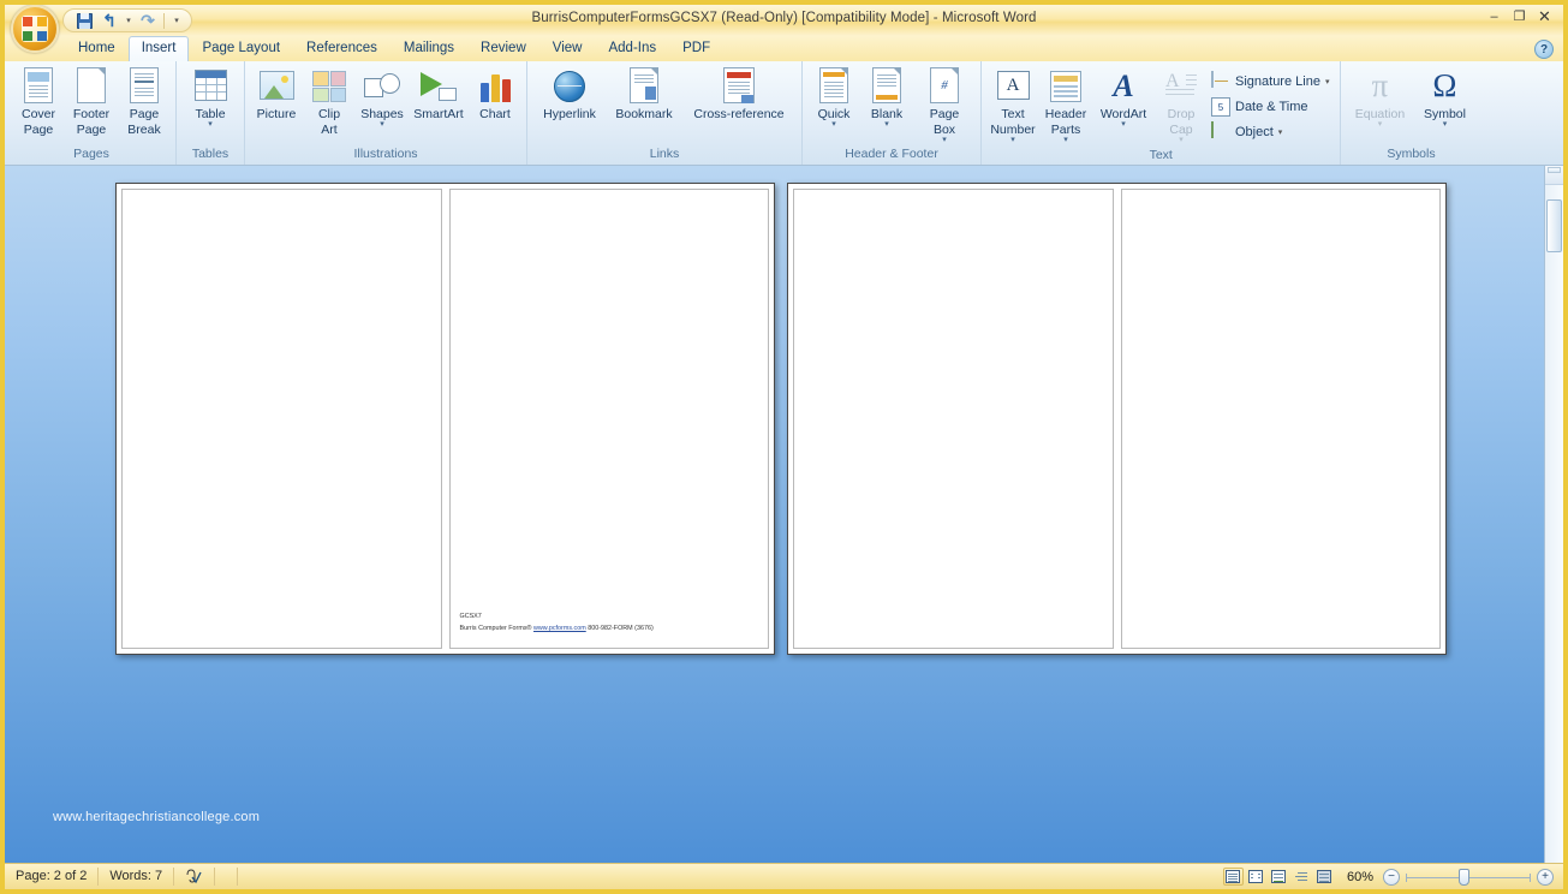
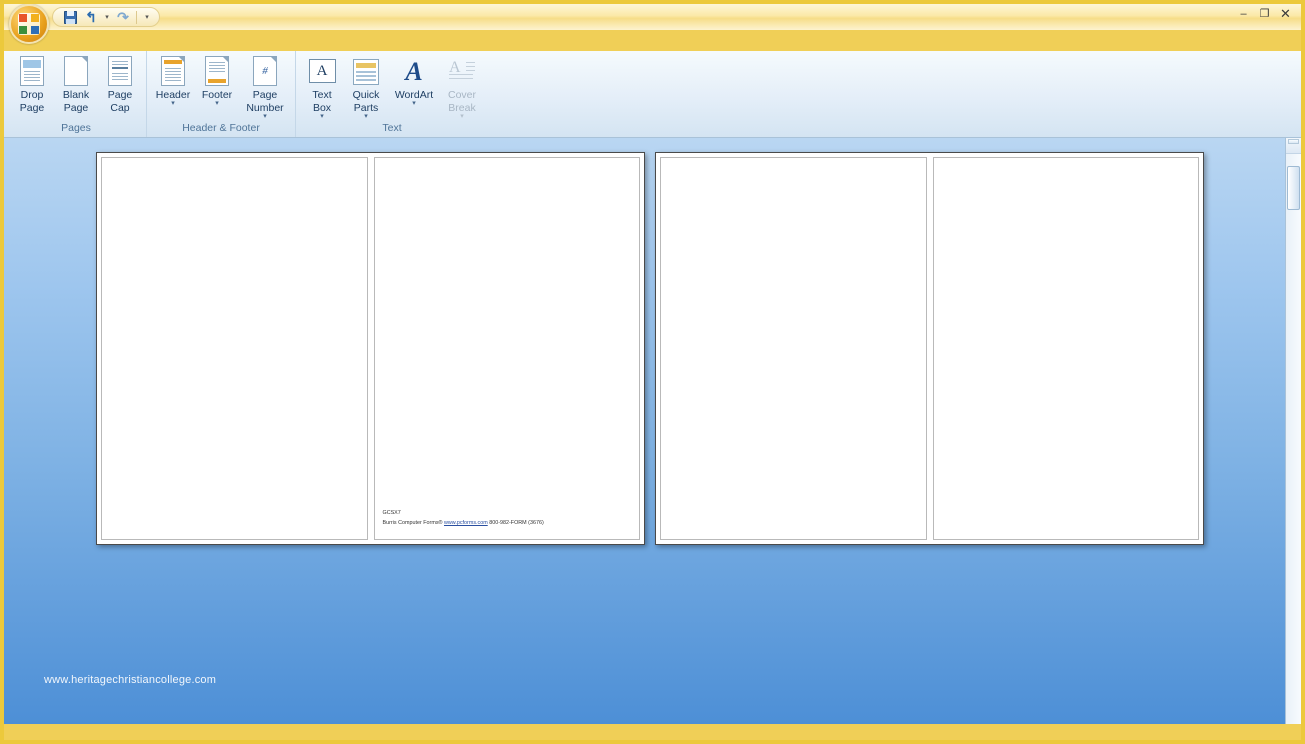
- BurrisComputerFormsGCSX7 (Read-Only) [Compatibility Mode] - Microsoft Word
  –
  ❐
  ✕
  ↰
  ↷
- Home
- Insert
- Page Layout
- References
- Mailings
- Review
- View
- Add-Ins
- PDF
- ?
- Cover
+ Drop
  Page
- Footer
+ Blank
  Page
  Page
- Break
+ Cap
  Pages
- Table
- Tables
- Picture
- Clip
- Art
- Shapes
- SmartArt
- Chart
- Illustrations
- Hyperlink
- Bookmark
- Cross-reference
- Links
- Quick
+ Header
- Blank
+ Footer
  #
  Page
- Box
+ Number
  Header & Footer
  A
  Text
- Number
+ Box
- Header
+ Quick
  Parts
  A
  WordArt
  A
- Drop
+ Cover
- Cap
+ Break
- Signature Line
- 5
- Date & Time
- Object
  Text
- π
- Equation
- Ω
- Symbol
- Symbols
  www.heritagechristiancollege.com
- Page: 2 of 2
- Words: 7
- 60%
- −
- +
